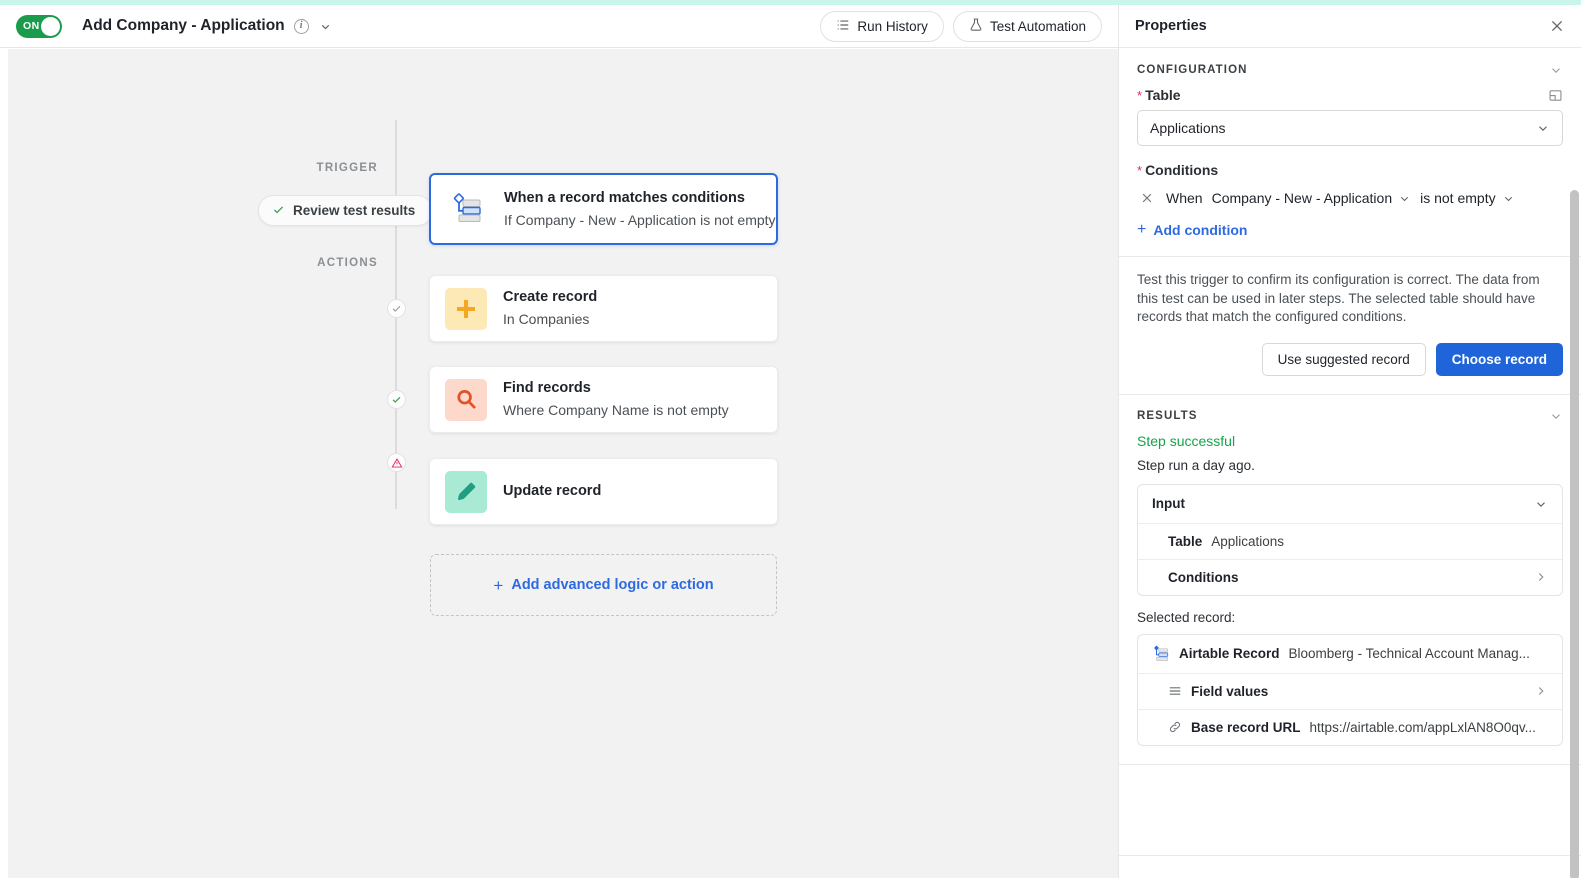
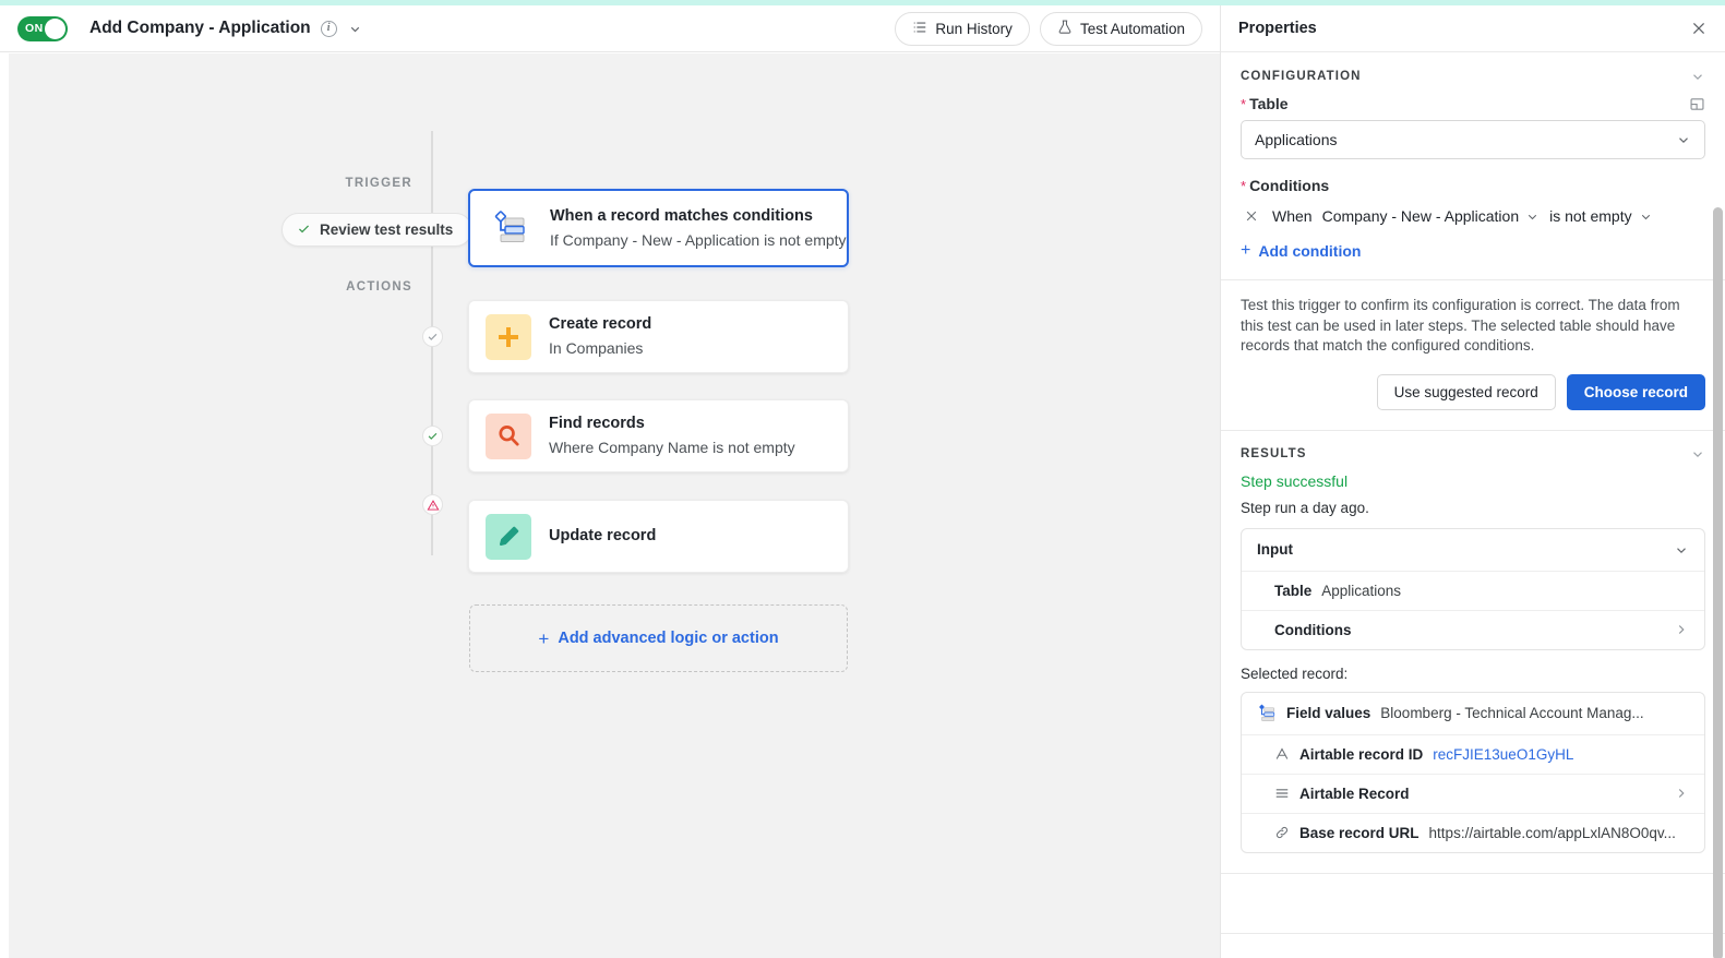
  ON
  Add Company - Application
  i
  Run History
  Test Automation
  TRIGGER
  ACTIONS
  Review test results
  When a record matches conditions
  If Company - New - Application is not empty
  Create record
  In Companies
  Find records
  Where Company Name is not empty
  Update record
  +
  Add advanced logic or action
  Properties
  CONFIGURATION
  *
  Table
  Applications
  *
  Conditions
  When
  Company - New - Application
  is not empty
  +
  Add condition
  Test this trigger to confirm its configuration is correct. The data from this test can be used in later steps. The selected table should have records that match the configured conditions.
  Use suggested record
  Choose record
  RESULTS
  Step successful
  Step run a day ago.
  Input
  Table
  Applications
  Conditions
  Selected record:
- Airtable Record
+ Field values
  Bloomberg - Technical Account Manag...
+ Airtable record ID
+ recFJIE13ueO1GyHL
- Field values
+ Airtable Record
  Base record URL
  https://airtable.com/appLxlAN8O0qv...
